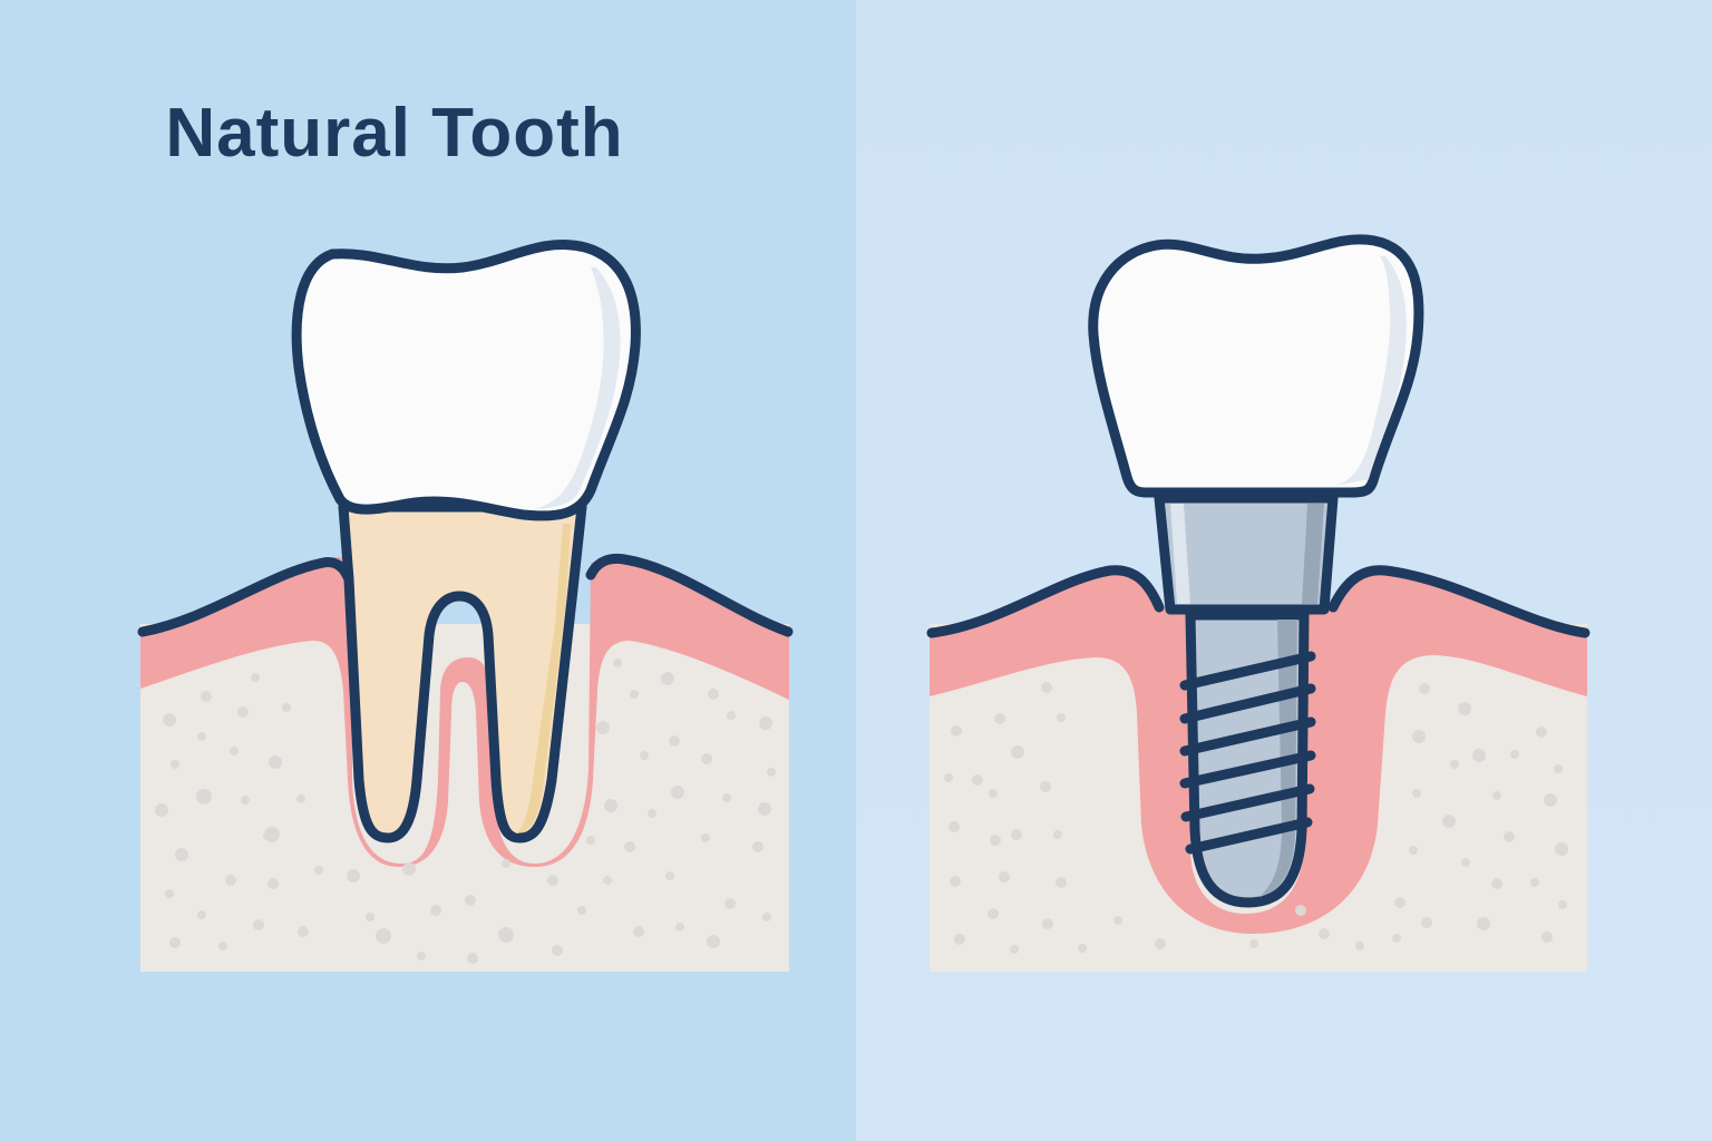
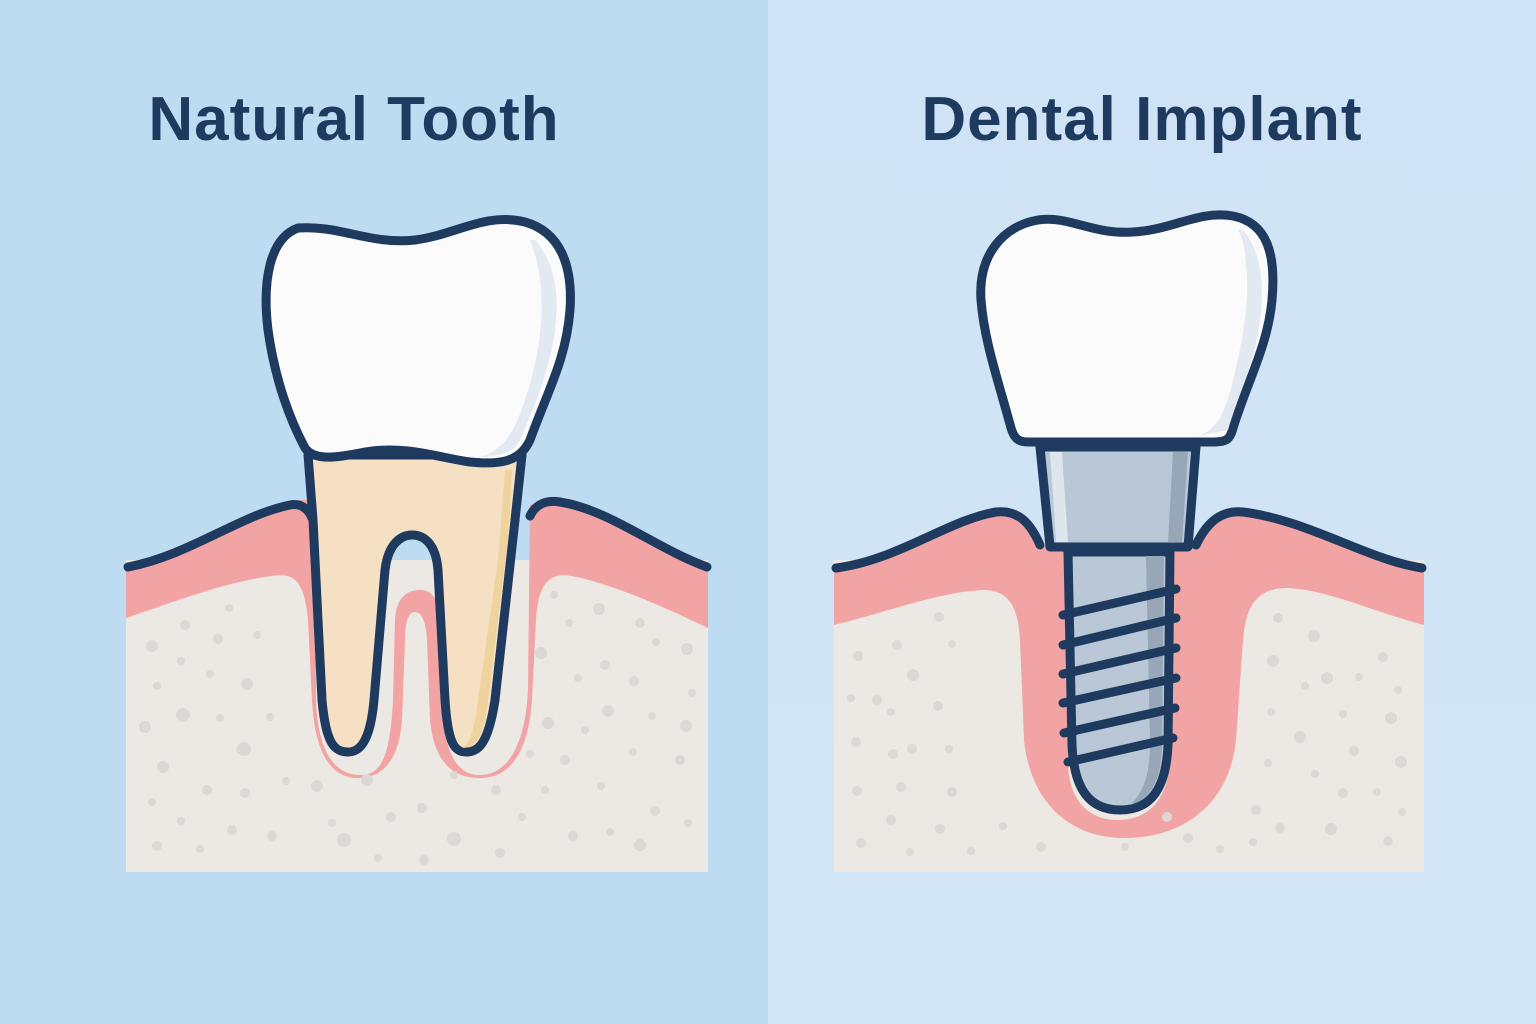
  Natural Tooth
+ Dental Implant
